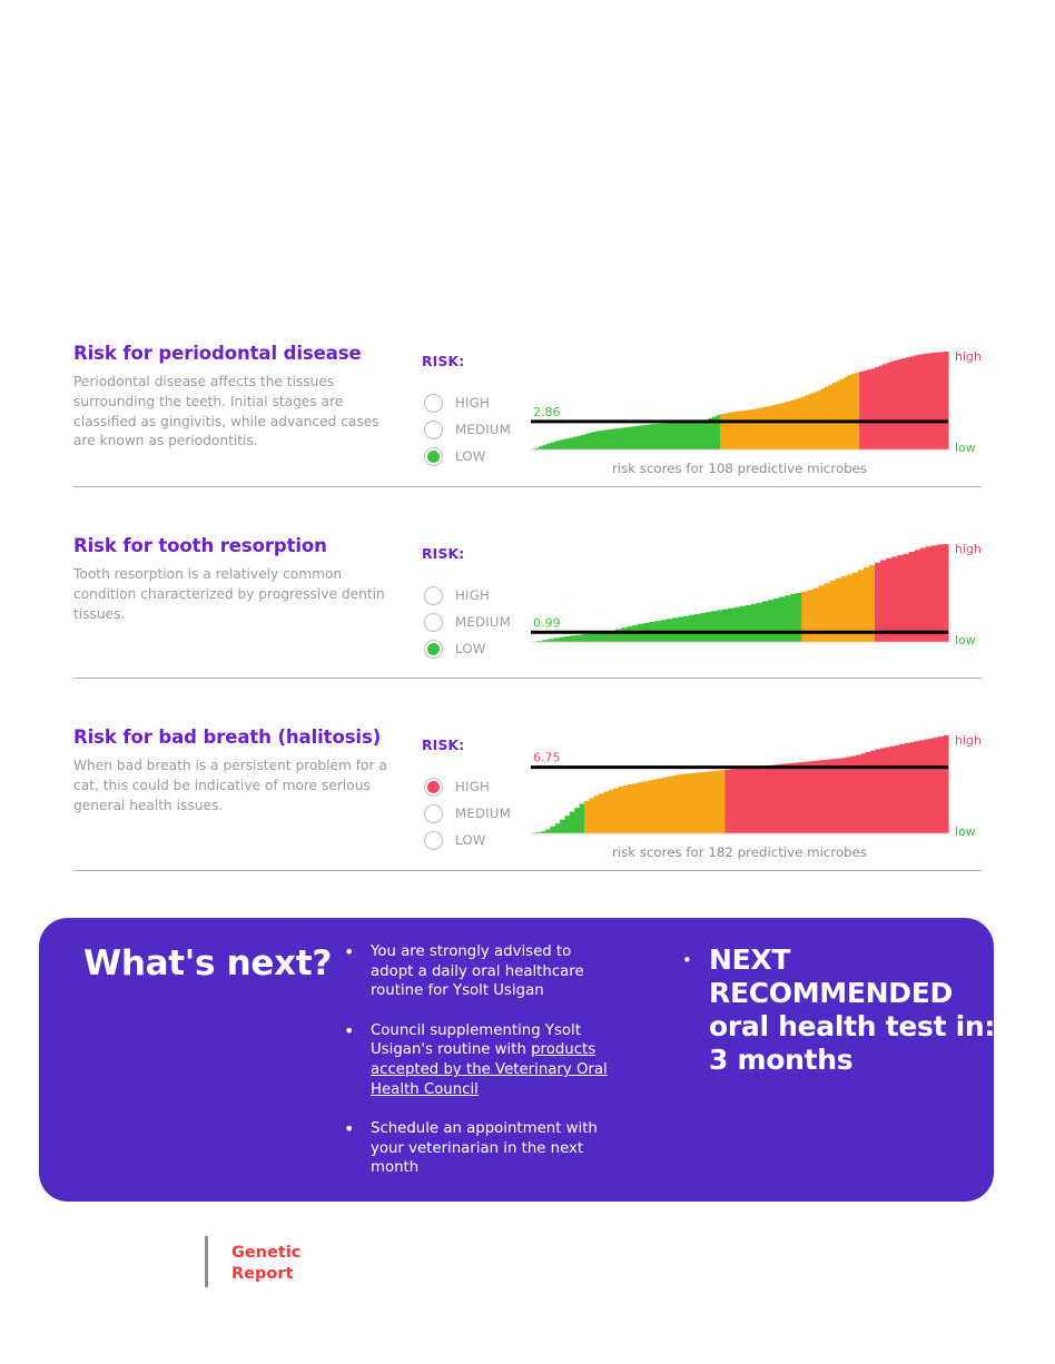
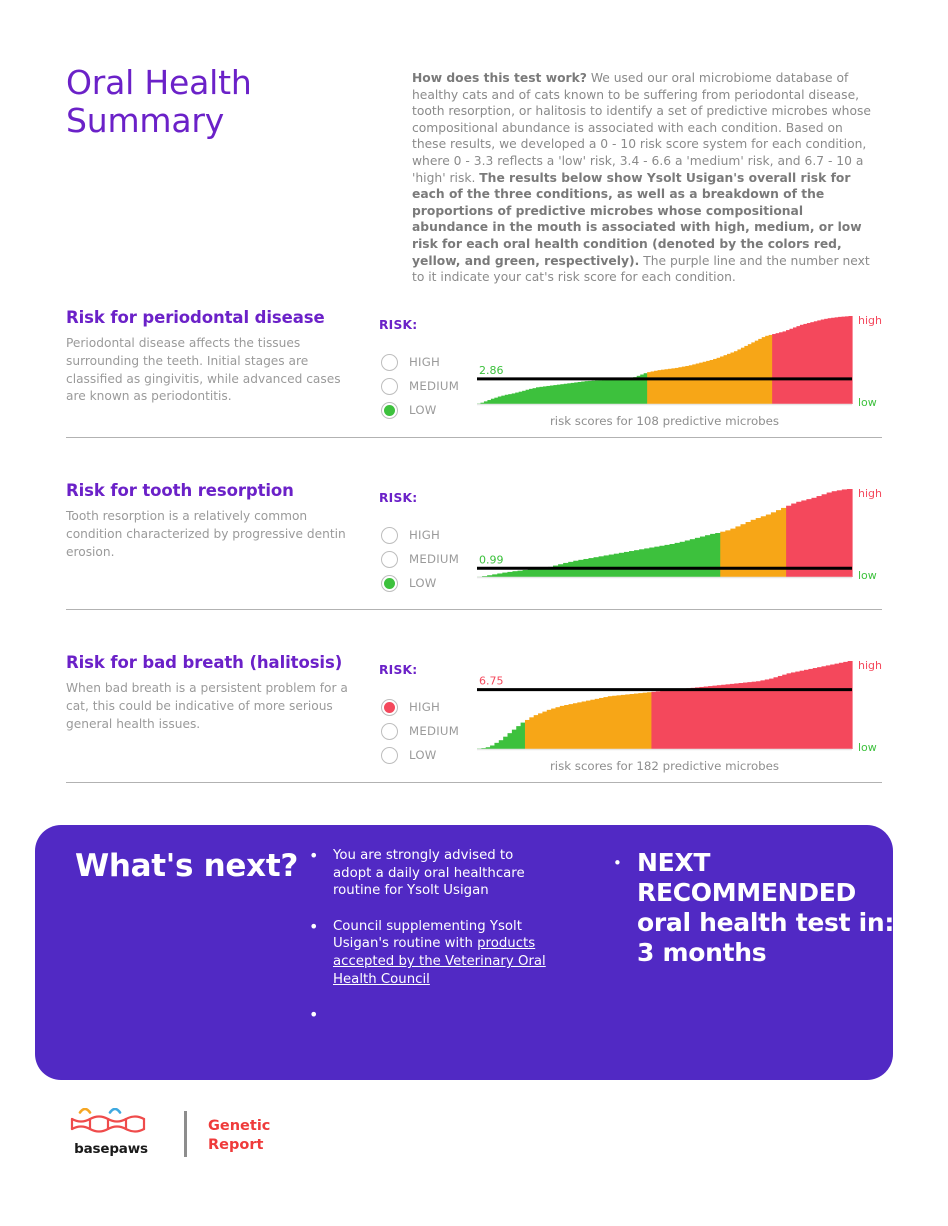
+ Oral Health Summary
+ How does this test work? We used our oral microbiome database of healthy cats and of cats known to be suffering from periodontal disease, tooth resorption, or halitosis to identify a set of predictive microbes whose compositional abundance is associated with each condition. Based on these results, we developed a 0 - 10 risk score system for each condition, where 0 - 3.3 reflects a 'low' risk, 3.4 - 6.6 a 'medium' risk, and 6.7 - 10 a 'high' risk. The results below show Ysolt Usigan's overall risk for each of the three conditions, as well as a breakdown of the proportions of predictive microbes whose compositional abundance in the mouth is associated with high, medium, or low risk for each oral health condition (denoted by the colors red, yellow, and green, respectively). The purple line and the number next to it indicate your cat's risk score for each condition.
  Risk for periodontal disease
  Periodontal disease affects the tissues surrounding the teeth. Initial stages are classified as gingivitis, while advanced cases are known as periodontitis.
  RISK:
  HIGH
  MEDIUM
  LOW
  2.86
  high
  low
  risk scores for 108 predictive microbes
  Risk for tooth resorption
- Tooth resorption is a relatively common condition characterized by progressive dentin tissues.
+ Tooth resorption is a relatively common condition characterized by progressive dentin erosion.
  RISK:
  HIGH
  MEDIUM
  LOW
  0.99
  high
  low
  Risk for bad breath (halitosis)
  When bad breath is a persistent problem for a cat, this could be indicative of more serious general health issues.
  RISK:
  HIGH
  MEDIUM
  LOW
  6.75
  high
  low
  risk scores for 182 predictive microbes
  What's next?
  •
  You are strongly advised to adopt a daily oral healthcare routine for Ysolt Usigan
  •
  Council supplementing Ysolt Usigan's routine with products accepted by the Veterinary Oral Health Council
  •
- Schedule an appointment with your veterinarian in the next month
  •
  NEXT RECOMMENDED oral health test in: 3 months
+ basepaws
  Genetic
  Report
